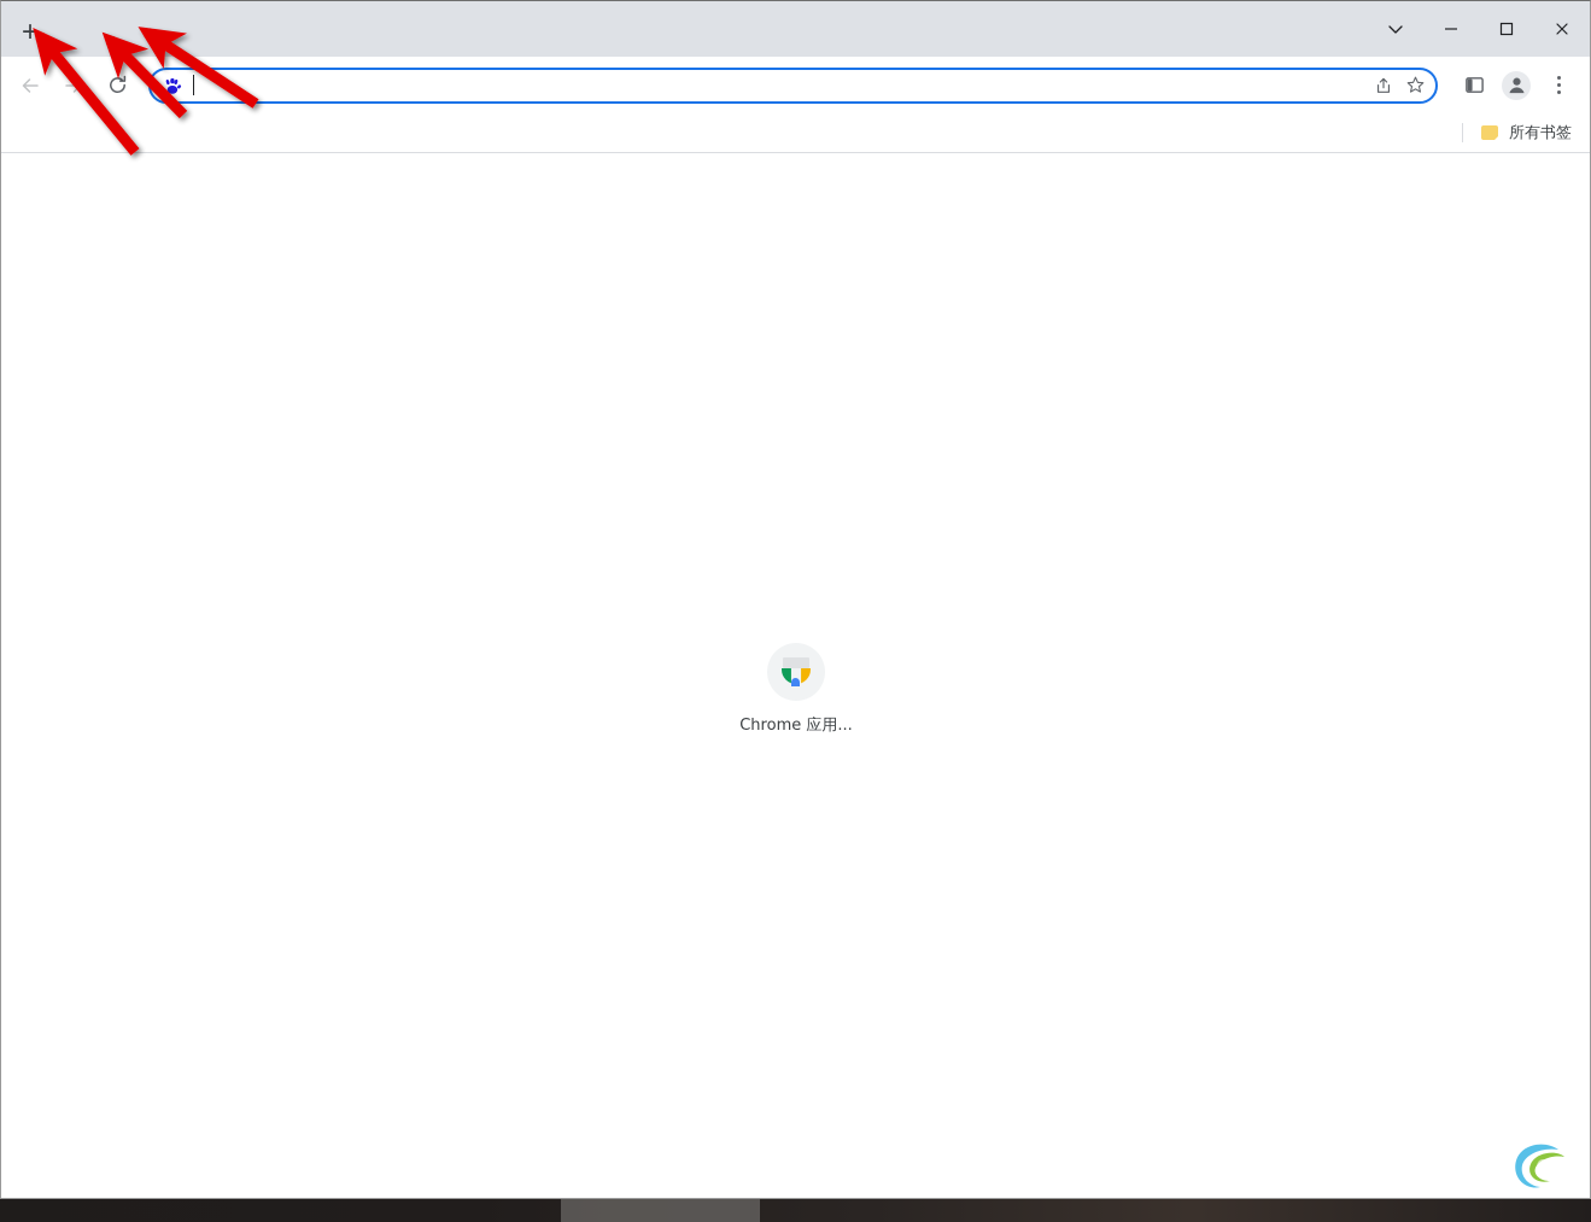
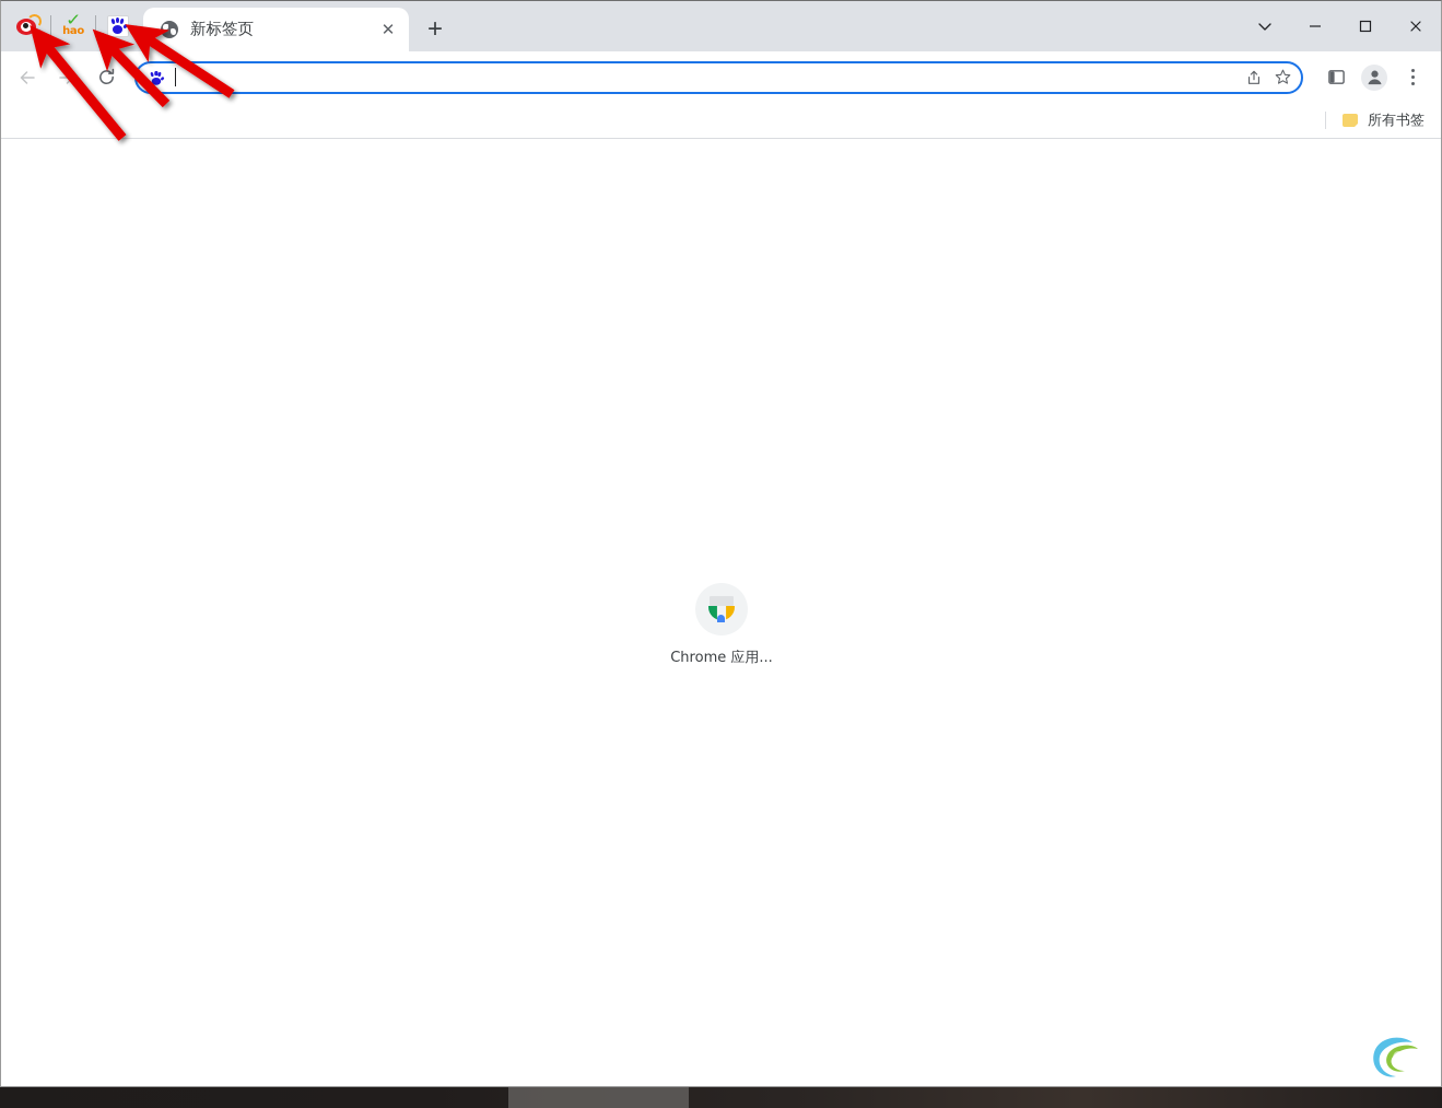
+ ✓
+ hao
+ 新标签页
+ ✕
  +
  所有书签
  Chrome 应用...
